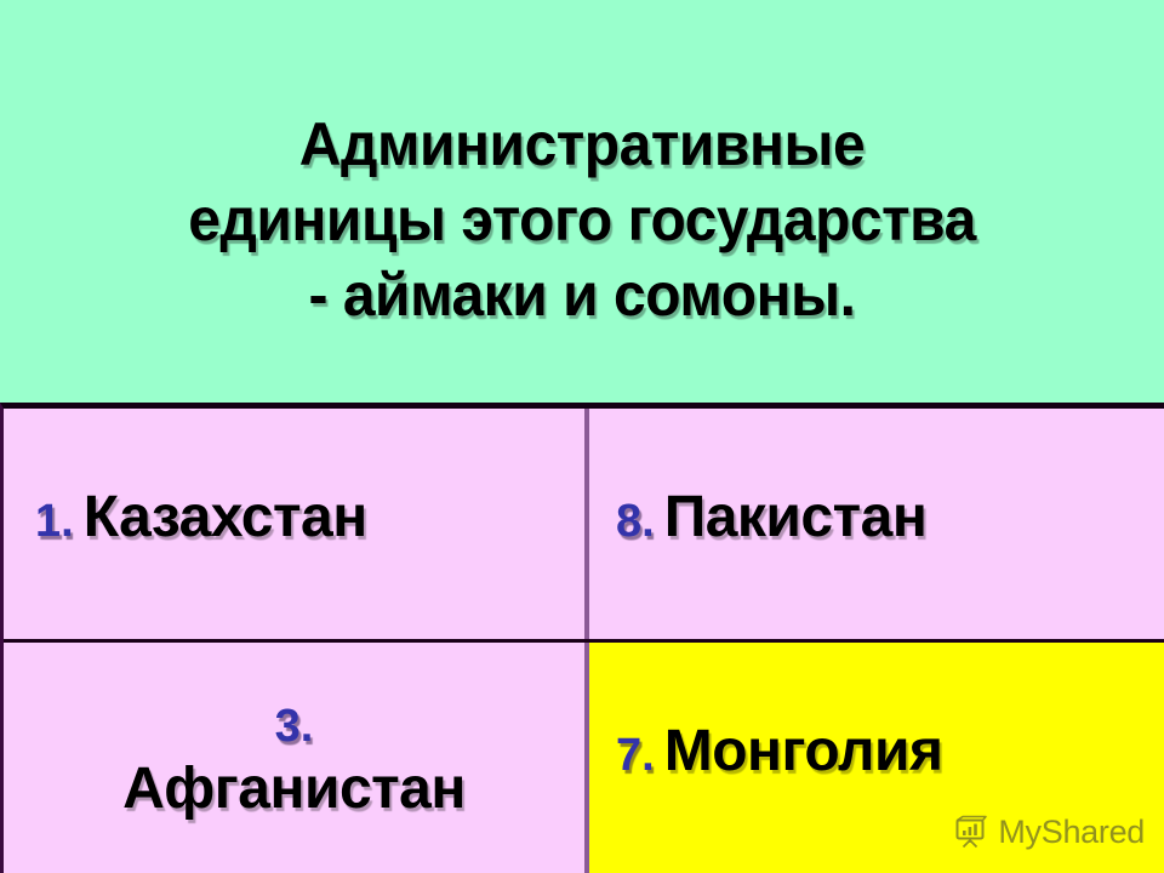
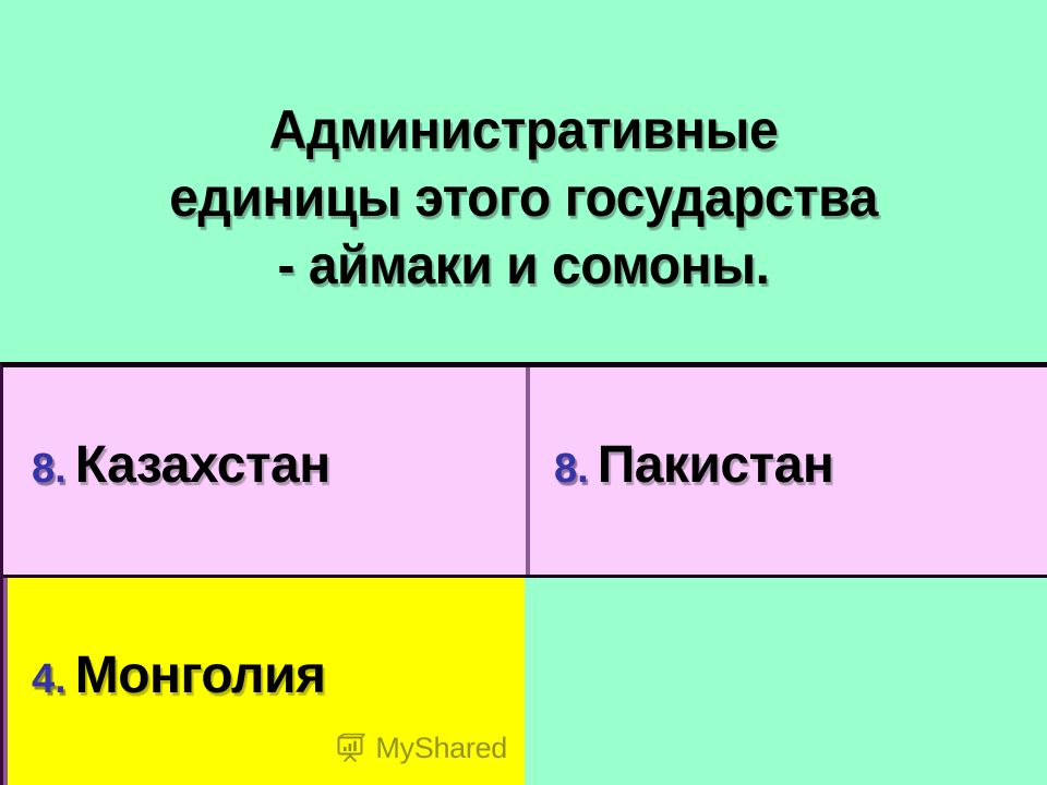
  Административные
  единицы этого государства
  - аймаки и сомоны.
- 1. Казахстан
+ 8. Казахстан
  8. Пакистан
- 3.
- Афганистан
- 7. Монголия
+ 4. Монголия
  MyShared
